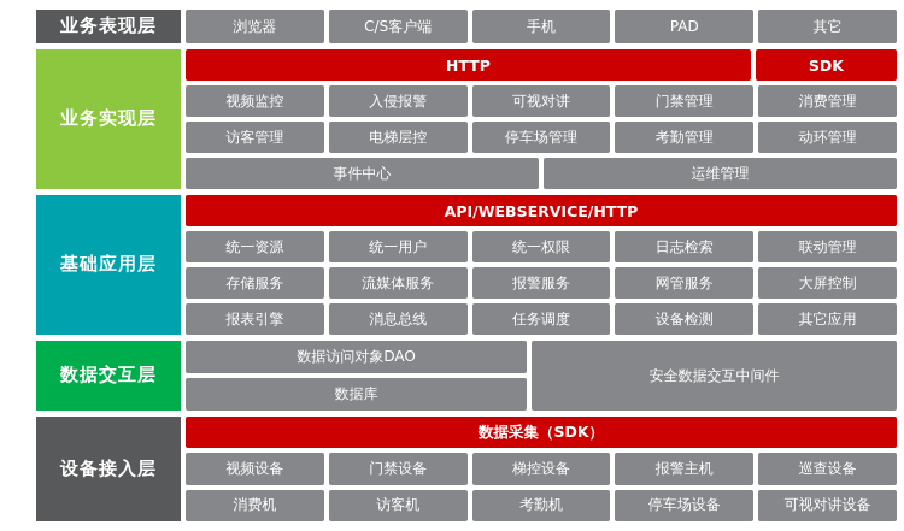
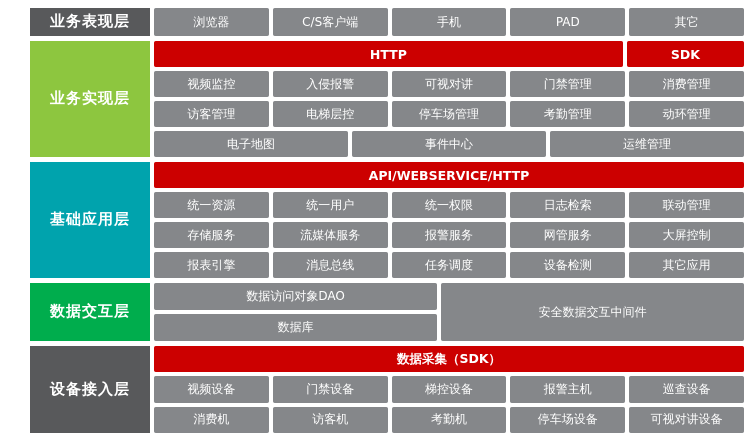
  业务表现层
  浏览器
  C/S客户端
  手机
  PAD
  其它
  业务实现层
  HTTP
  SDK
  视频监控
  入侵报警
  可视对讲
  门禁管理
  消费管理
  访客管理
  电梯层控
  停车场管理
  考勤管理
  动环管理
+ 电子地图
  事件中心
  运维管理
  基础应用层
  API/WEBSERVICE/HTTP
  统一资源
  统一用户
  统一权限
  日志检索
  联动管理
  存储服务
  流媒体服务
  报警服务
  网管服务
  大屏控制
  报表引擎
  消息总线
  任务调度
  设备检测
  其它应用
  数据交互层
  数据访问对象DAO
  数据库
  安全数据交互中间件
  设备接入层
  数据采集（SDK）
  视频设备
  门禁设备
  梯控设备
  报警主机
  巡查设备
  消费机
  访客机
  考勤机
  停车场设备
  可视对讲设备
